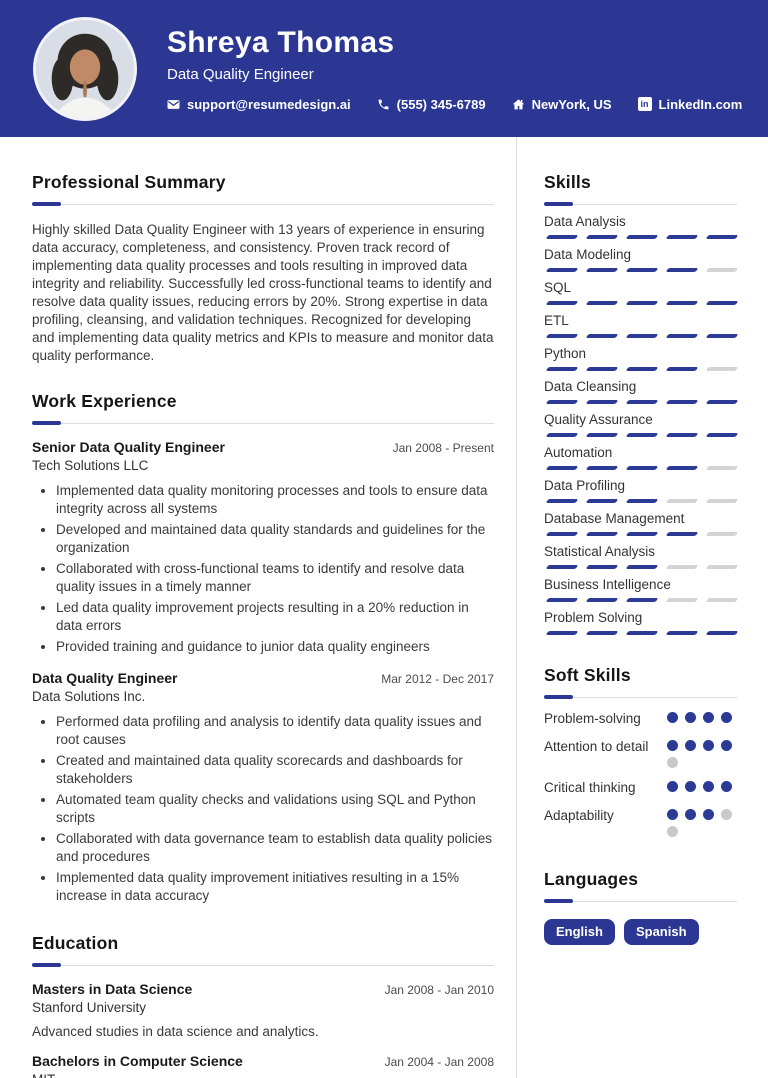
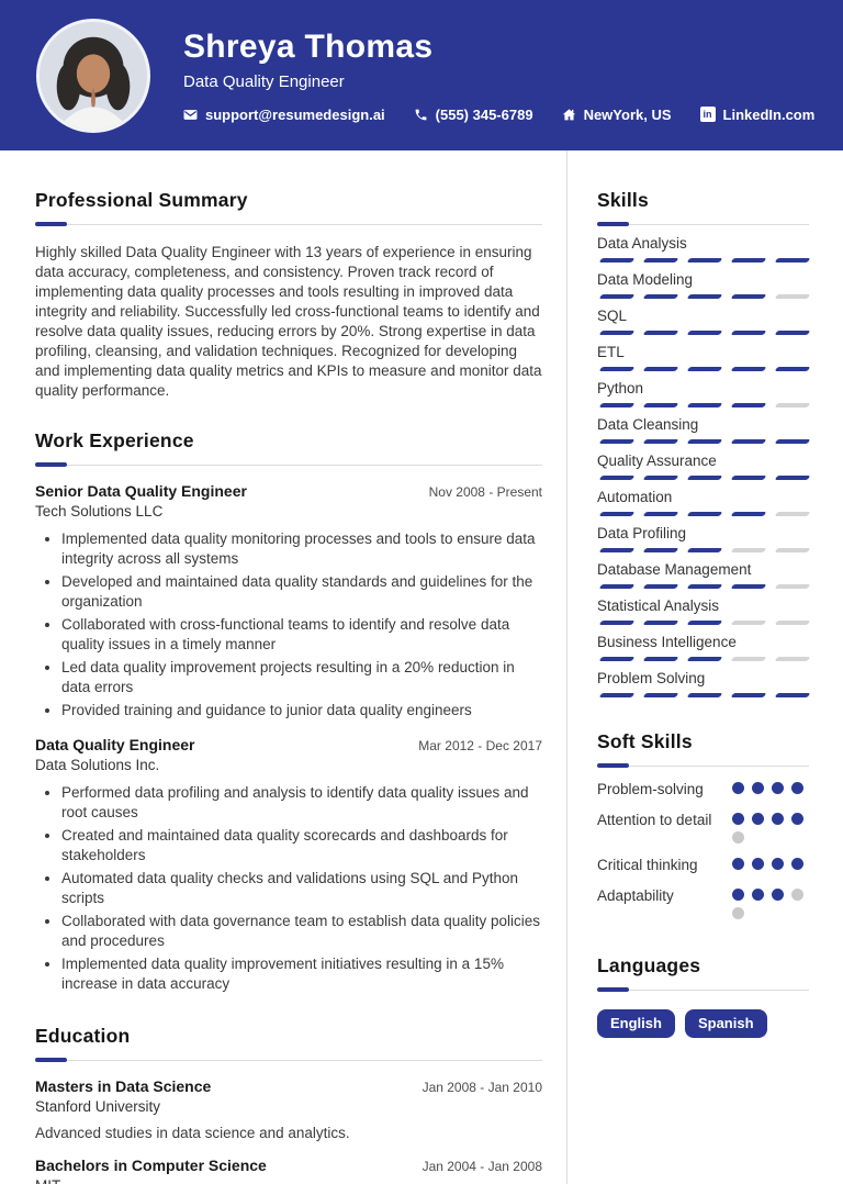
  Shreya Thomas
  Data Quality Engineer
  support@resumedesign.ai
  (555) 345-6789
  NewYork, US
  in
  LinkedIn.com
  Professional Summary
  Highly skilled Data Quality Engineer with 13 years of experience in ensuring data accuracy, completeness, and consistency. Proven track record of implementing data quality processes and tools resulting in improved data integrity and reliability. Successfully led cross-functional teams to identify and resolve data quality issues, reducing errors by 20%. Strong expertise in data profiling, cleansing, and validation techniques. Recognized for developing and implementing data quality metrics and KPIs to measure and monitor data quality performance.
  Work Experience
  Senior Data Quality Engineer
- Jan 2008 - Present
+ Nov 2008 - Present
  Tech Solutions LLC
  Implemented data quality monitoring processes and tools to ensure data integrity across all systems
  Developed and maintained data quality standards and guidelines for the organization
  Collaborated with cross-functional teams to identify and resolve data quality issues in a timely manner
  Led data quality improvement projects resulting in a 20% reduction in data errors
  Provided training and guidance to junior data quality engineers
  Data Quality Engineer
  Mar 2012 - Dec 2017
  Data Solutions Inc.
  Performed data profiling and analysis to identify data quality issues and root causes
  Created and maintained data quality scorecards and dashboards for stakeholders
- Automated team quality checks and validations using SQL and Python scripts
+ Automated data quality checks and validations using SQL and Python scripts
  Collaborated with data governance team to establish data quality policies and procedures
  Implemented data quality improvement initiatives resulting in a 15% increase in data accuracy
  Education
  Masters in Data Science
  Jan 2008 - Jan 2010
  Stanford University
  Advanced studies in data science and analytics.
  Bachelors in Computer Science
  Jan 2004 - Jan 2008
  Skills
  Data Analysis
  Data Modeling
  SQL
  ETL
  Python
  Data Cleansing
  Quality Assurance
  Automation
  Data Profiling
  Database Management
  Statistical Analysis
  Business Intelligence
  Problem Solving
  Soft Skills
  Problem-solving
  Attention to detail
  Critical thinking
  Adaptability
  Languages
  English
  Spanish
